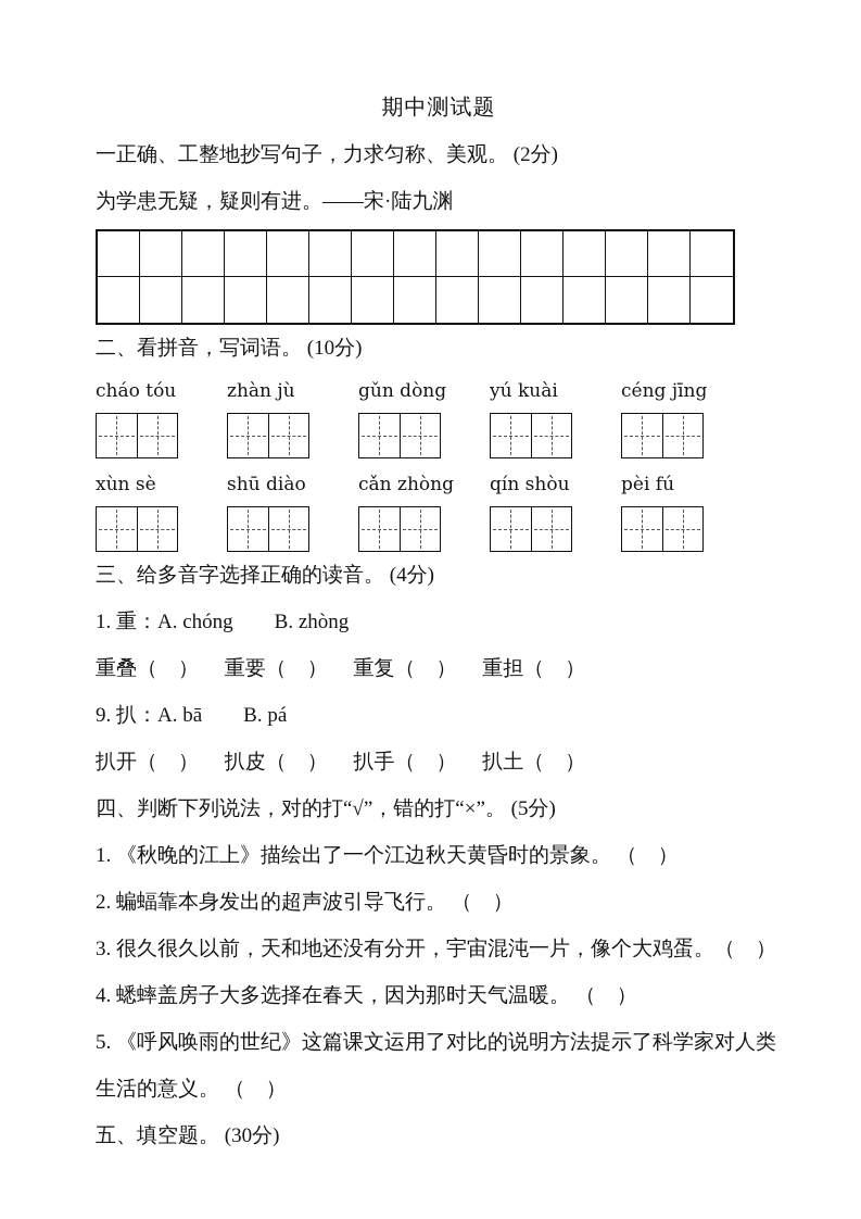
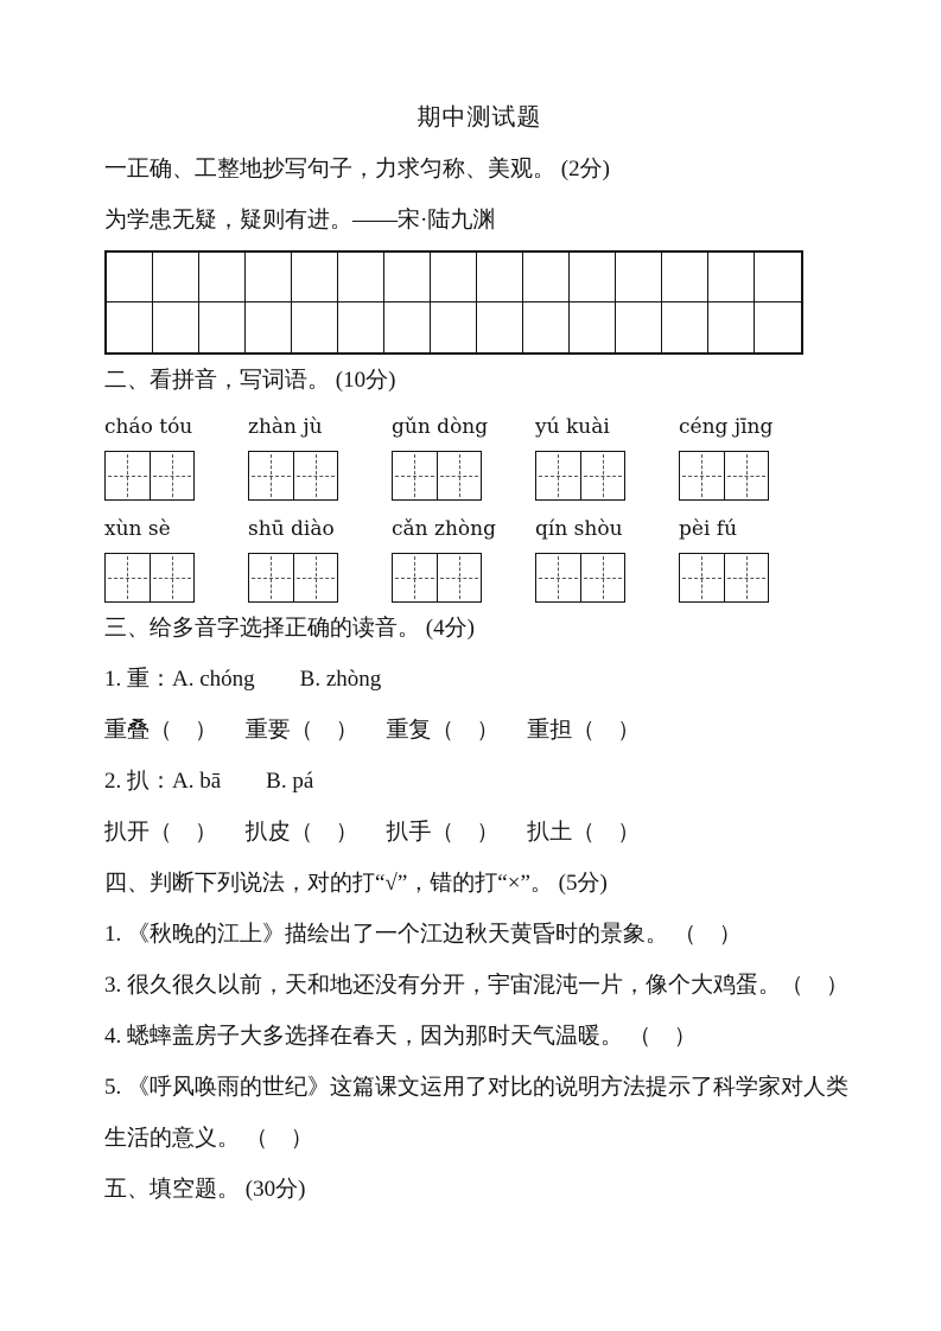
  期中测试题
  一正确、工整地抄写句子，力求匀称、美观。 (2分)
  为学患无疑，疑则有进。——宋·陆九渊
  二、看拼音，写词语。 (10分)
  cháo tóu
  zhàn jù
  gǔn dòng
  yú kuài
  céng jīng
  xùn sè
  shū diào
  cǎn zhòng
  qín shòu
  pèi fú
  三、给多音字选择正确的读音。 (4分)
  1. 重：A. chóng B. zhòng
  重叠（ ） 重要（ ） 重复（ ） 重担（ ）
- 9. 扒：A. bā B. pá
+ 2. 扒：A. bā B. pá
  扒开（ ） 扒皮（ ） 扒手（ ） 扒土（ ）
  四、判断下列说法，对的打“√”，错的打“×”。 (5分)
  1. 《秋晚的江上》描绘出了一个江边秋天黄昏时的景象。 （ ）
- 2. 蝙蝠靠本身发出的超声波引导飞行。 （ ）
  3. 很久很久以前，天和地还没有分开，宇宙混沌一片，像个大鸡蛋。（ ）
  4. 蟋蟀盖房子大多选择在春天，因为那时天气温暖。 （ ）
  5. 《呼风唤雨的世纪》这篇课文运用了对比的说明方法提示了科学家对人类生活的意义。 （ ）
  五、填空题。 (30分)
